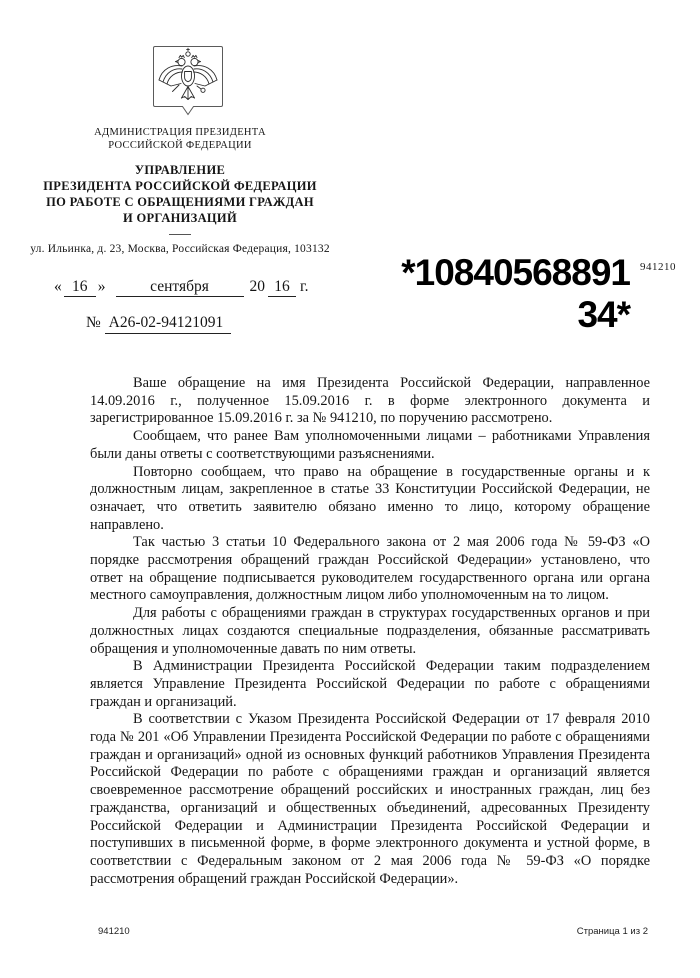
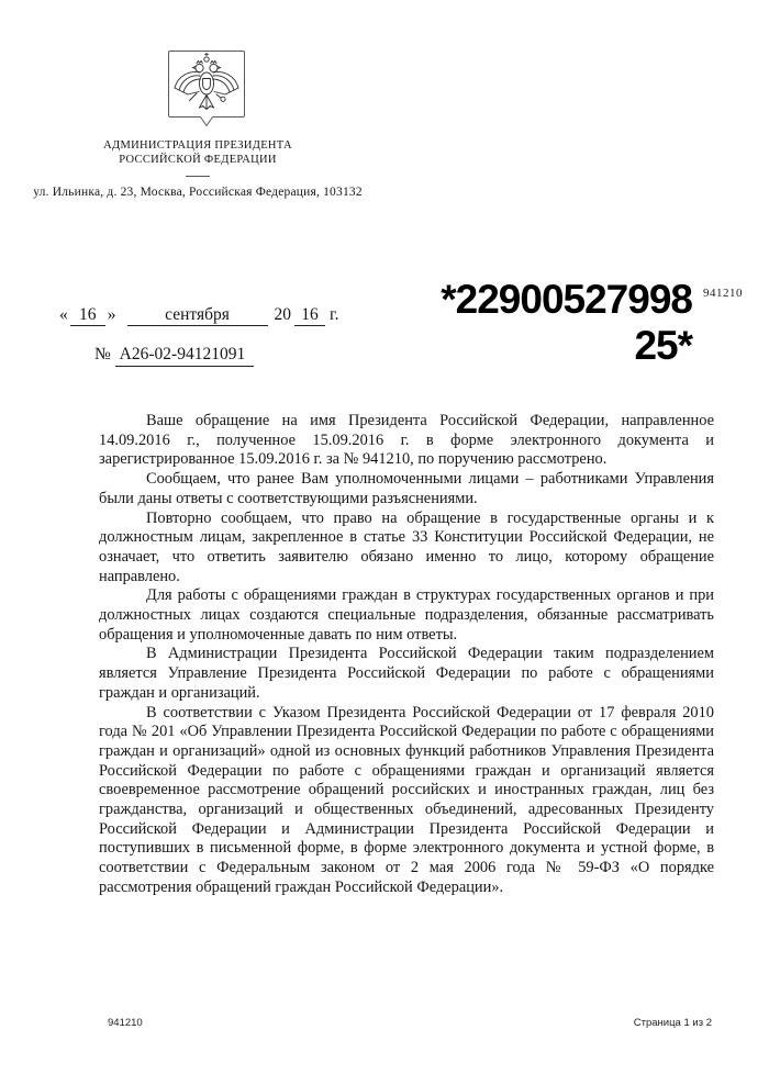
  АДМИНИСТРАЦИЯ ПРЕЗИДЕНТА
  РОССИЙСКОЙ ФЕДЕРАЦИИ
- УПРАВЛЕНИЕ
- ПРЕЗИДЕНТА РОССИЙСКОЙ ФЕДЕРАЦИИ
- ПО РАБОТЕ С ОБРАЩЕНИЯМИ ГРАЖДАН
- И ОРГАНИЗАЦИЙ
  ул. Ильинка, д. 23, Москва, Российская Федерация, 103132
  « 16 » сентября 20 16 г.
  № А26-02-94121091
- *10840568891
+ *22900527998
- 34*
+ 25*
  941210
  Ваше обращение на имя Президента Российской Федерации, направленное 14.09.2016 г., полученное 15.09.2016 г. в форме электронного документа и зарегистрированное 15.09.2016 г. за № 941210, по поручению рассмотрено.
  Сообщаем, что ранее Вам уполномоченными лицами – работниками Управления были даны ответы с соответствующими разъяснениями.
  Повторно сообщаем, что право на обращение в государственные органы и к должностным лицам, закрепленное в статье 33 Конституции Российской Федерации, не означает, что ответить заявителю обязано именно то лицо, которому обращение направлено.
- Так частью 3 статьи 10 Федерального закона от 2 мая 2006 года № 59-ФЗ «О порядке рассмотрения обращений граждан Российской Федерации» установлено, что ответ на обращение подписывается руководителем государственного органа или органа местного самоуправления, должностным лицом либо уполномоченным на то лицом.
  Для работы с обращениями граждан в структурах государственных органов и при должностных лицах создаются специальные подразделения, обязанные рассматривать обращения и уполномоченные давать по ним ответы.
  В Администрации Президента Российской Федерации таким подразделением является Управление Президента Российской Федерации по работе с обращениями граждан и организаций.
  В соответствии с Указом Президента Российской Федерации от 17 февраля 2010 года № 201 «Об Управлении Президента Российской Федерации по работе с обращениями граждан и организаций» одной из основных функций работников Управления Президента Российской Федерации по работе с обращениями граждан и организаций является своевременное рассмотрение обращений российских и иностранных граждан, лиц без гражданства, организаций и общественных объединений, адресованных Президенту Российской Федерации и Администрации Президента Российской Федерации и поступивших в письменной форме, в форме электронного документа и устной форме, в соответствии с Федеральным законом от 2 мая 2006 года № 59-ФЗ «О порядке рассмотрения обращений граждан Российской Федерации».
  941210
  Страница 1 из 2
